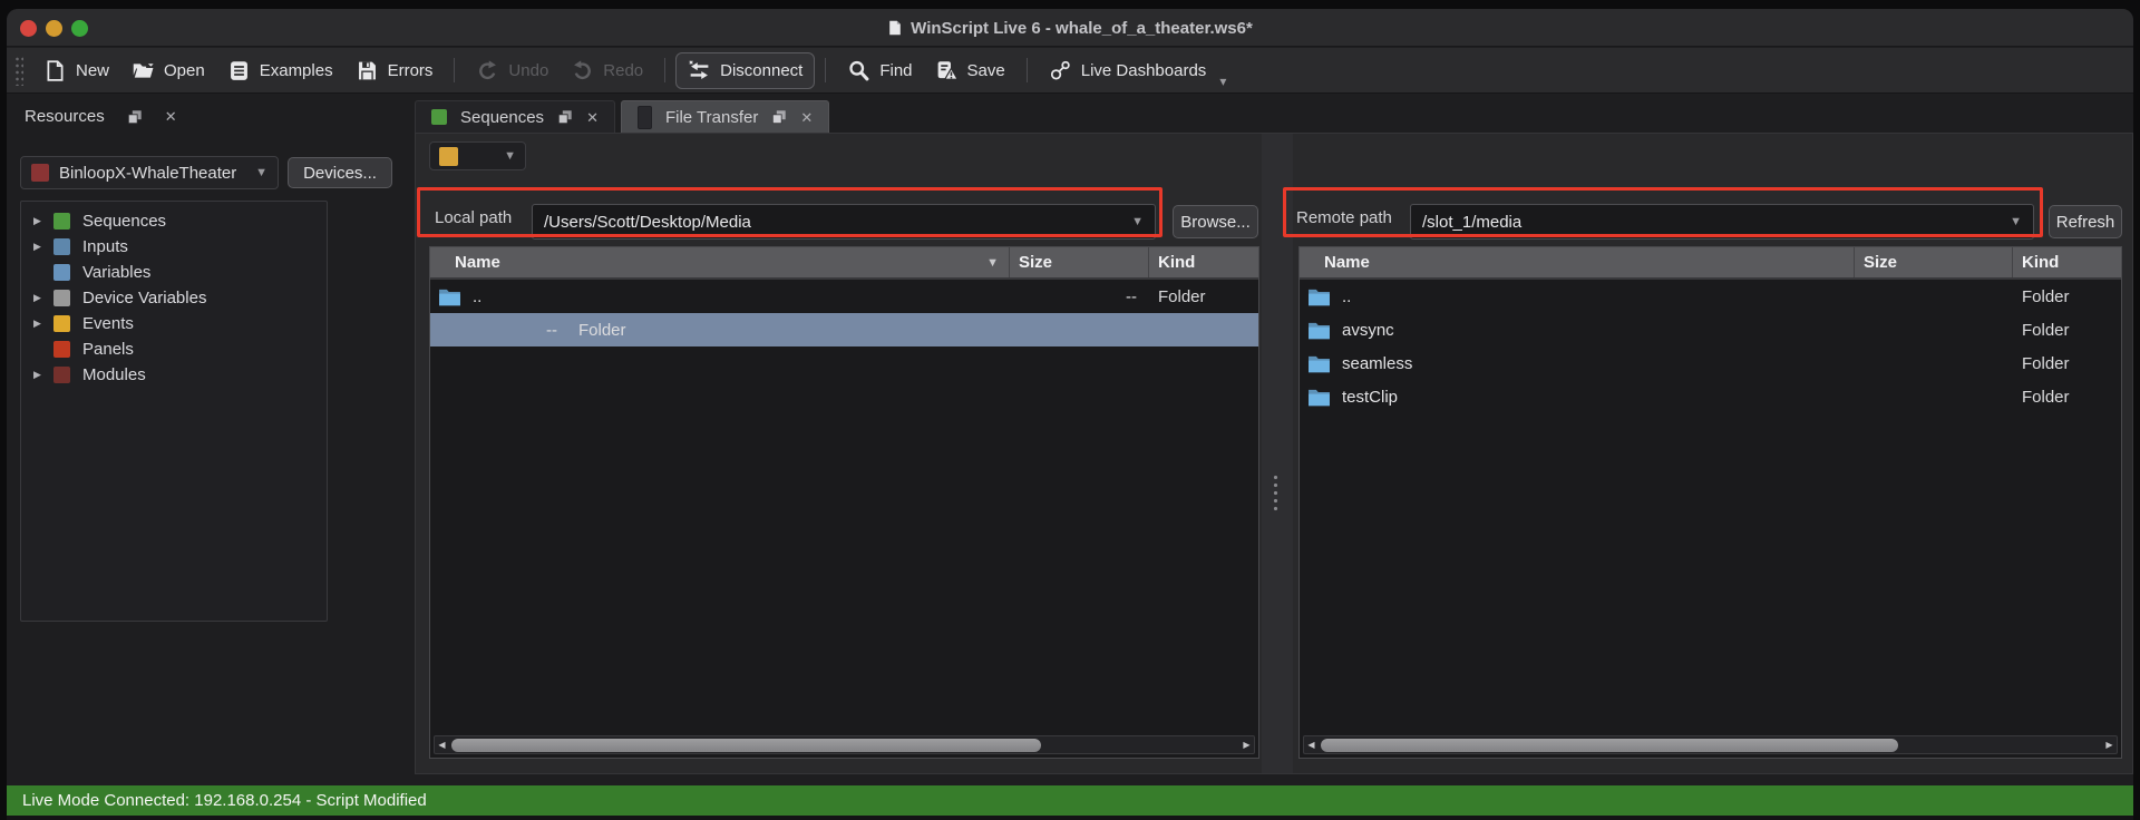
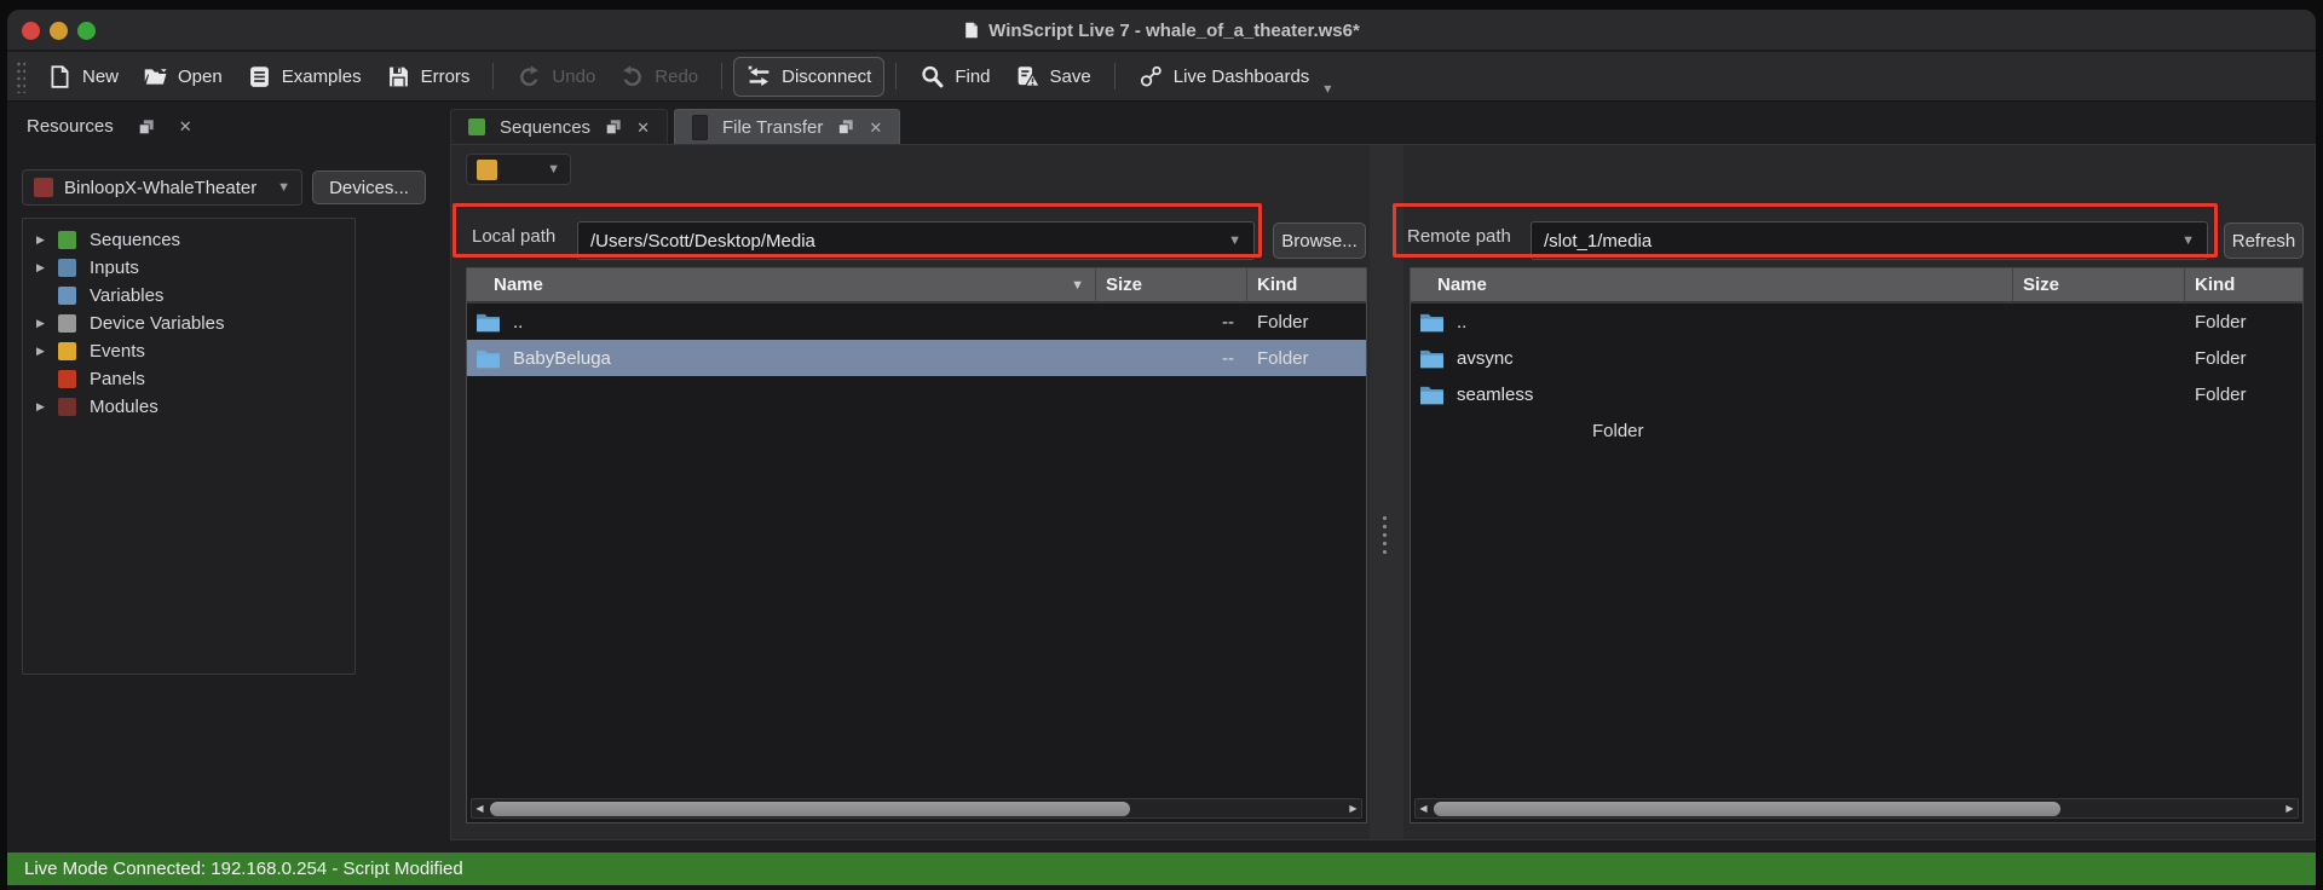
- WinScript Live 6 - whale_of_a_theater.ws6*
+ WinScript Live 7 - whale_of_a_theater.ws6*
  New
  Open
  Examples
  Errors
  Undo
  Redo
  Disconnect
  Find
  Save
  Live Dashboards
  ▾
  Resources
  ✕
  BinloopX-WhaleTheater
  ▼
  Devices...
  ▶
  Sequences
  ▶
  Inputs
  Variables
  ▶
  Device Variables
  ▶
  Events
  Panels
  ▶
  Modules
  Sequences
  ✕
  File Transfer
  ✕
  ▼
  Local path
  /Users/Scott/Desktop/Media
  ▼
  Browse...
  Remote path
  /slot_1/media
  ▼
  Refresh
  Name
  ▼
  Size
  Kind
  ..
  --
  Folder
+ BabyBeluga
  --
  Folder
  ◀
  ▶
  Name
  Size
  Kind
  ..
  Folder
  avsync
  Folder
  seamless
  Folder
- testClip
  Folder
  ◀
  ▶
  Live Mode Connected: 192.168.0.254 - Script Modified
